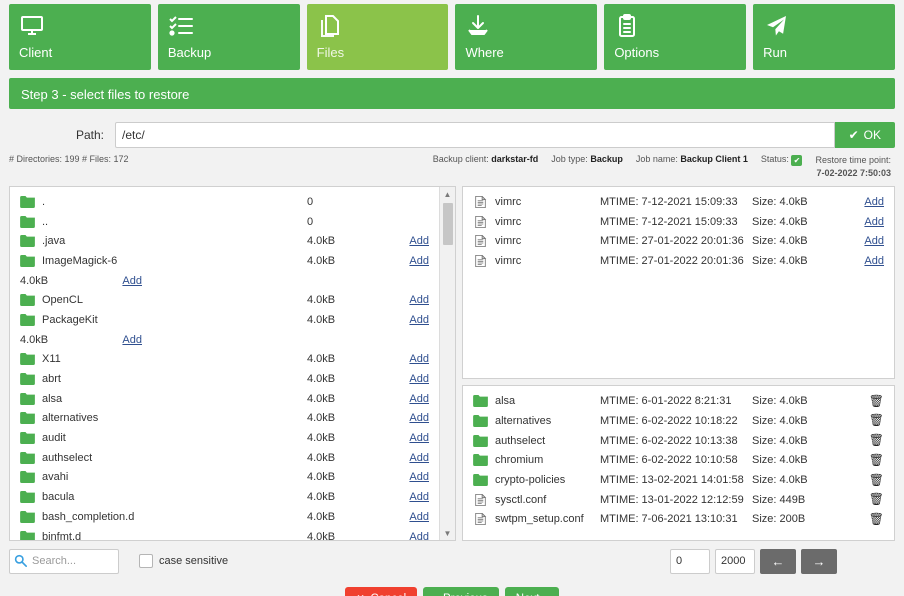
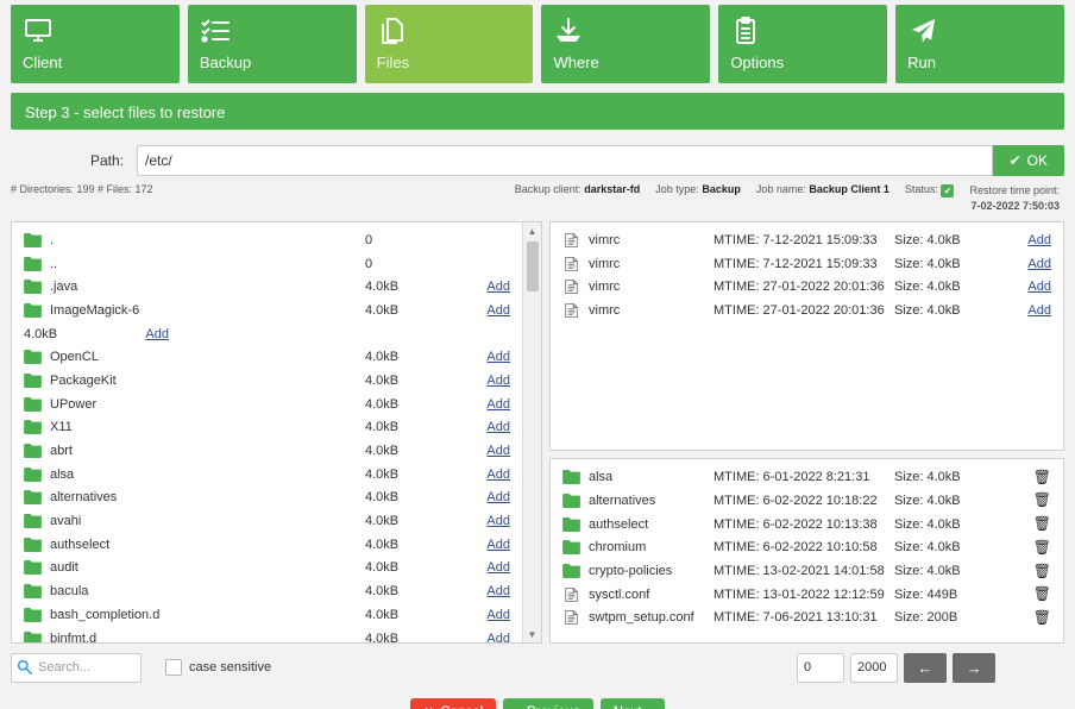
  Client
  Backup
  Files
  Where
  Options
  Run
  Step 3 - select files to restore
  Path:
  /etc/
  ✔
  OK
  # Directories: 199 # Files: 172
  Backup client: darkstar-fd
  Job type: Backup
  Job name: Backup Client 1
  Status: ✔
  Restore time point:
  7-02-2022 7:50:03
  .
  0
  ..
  0
  .java
  4.0kB
  Add
  ImageMagick-6
  4.0kB
  Add
  4.0kB
  Add
  OpenCL
  4.0kB
  Add
  PackageKit
  4.0kB
  Add
+ UPower
  4.0kB
  Add
  X11
  4.0kB
  Add
  abrt
  4.0kB
  Add
  alsa
  4.0kB
  Add
  alternatives
  4.0kB
  Add
- audit
+ avahi
  4.0kB
  Add
  authselect
  4.0kB
  Add
- avahi
+ audit
  4.0kB
  Add
  bacula
  4.0kB
  Add
  bash_completion.d
  4.0kB
  Add
  binfmt.d
  4.0kB
  Add
  ▲
  ▼
  vimrc
  MTIME: 7-12-2021 15:09:33
  Size: 4.0kB
  Add
  vimrc
  MTIME: 7-12-2021 15:09:33
  Size: 4.0kB
  Add
  vimrc
  MTIME: 27-01-2022 20:01:36
  Size: 4.0kB
  Add
  vimrc
  MTIME: 27-01-2022 20:01:36
  Size: 4.0kB
  Add
  alsa
  MTIME: 6-01-2022 8:21:31
  Size: 4.0kB
  🗑
  alternatives
  MTIME: 6-02-2022 10:18:22
  Size: 4.0kB
  🗑
  authselect
  MTIME: 6-02-2022 10:13:38
  Size: 4.0kB
  🗑
  chromium
  MTIME: 6-02-2022 10:10:58
  Size: 4.0kB
  🗑
  crypto-policies
  MTIME: 13-02-2021 14:01:58
  Size: 4.0kB
  🗑
  sysctl.conf
  MTIME: 13-01-2022 12:12:59
  Size: 449B
  🗑
  swtpm_setup.conf
  MTIME: 7-06-2021 13:10:31
  Size: 200B
  🗑
  Search...
  case sensitive
  0
  2000
  ←
  →
